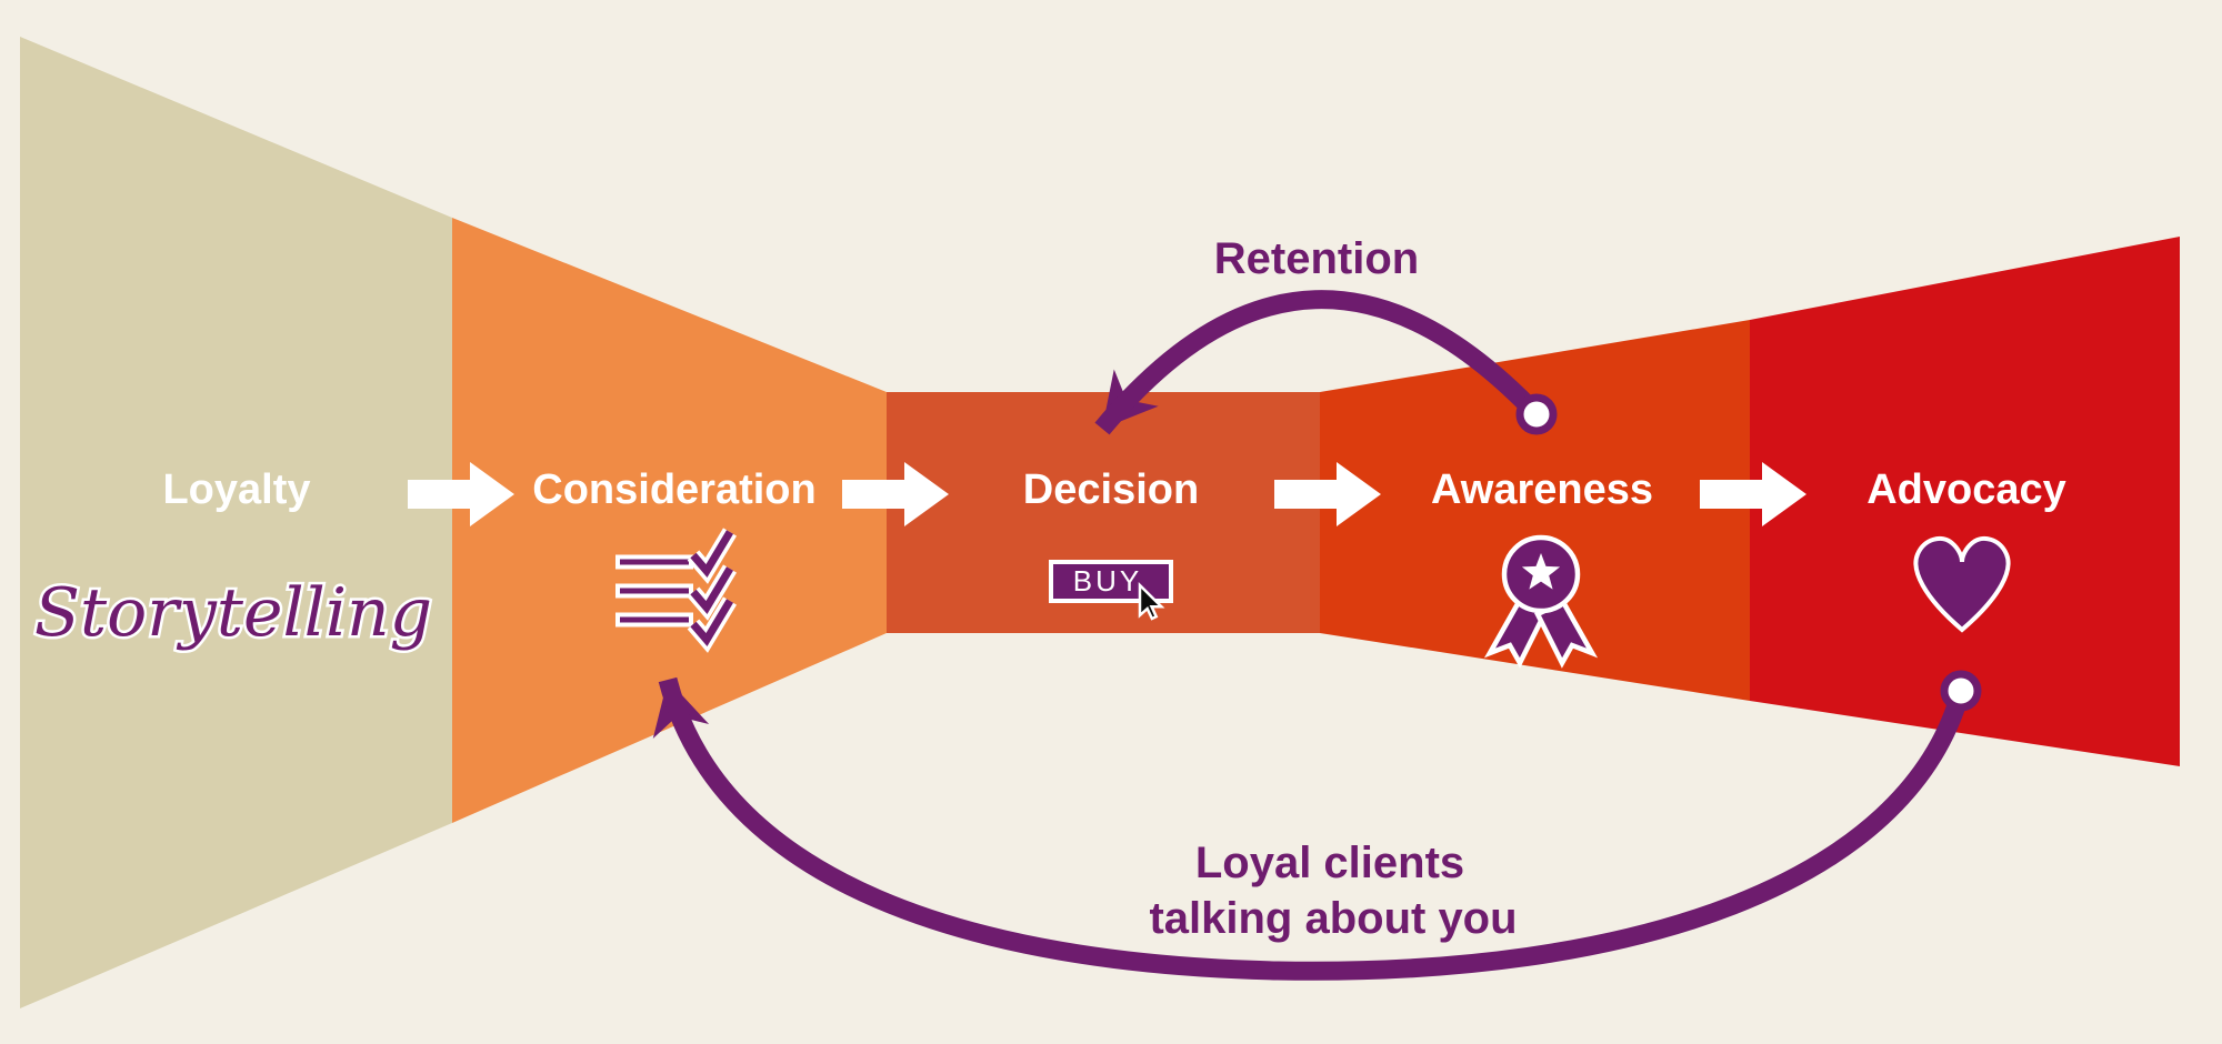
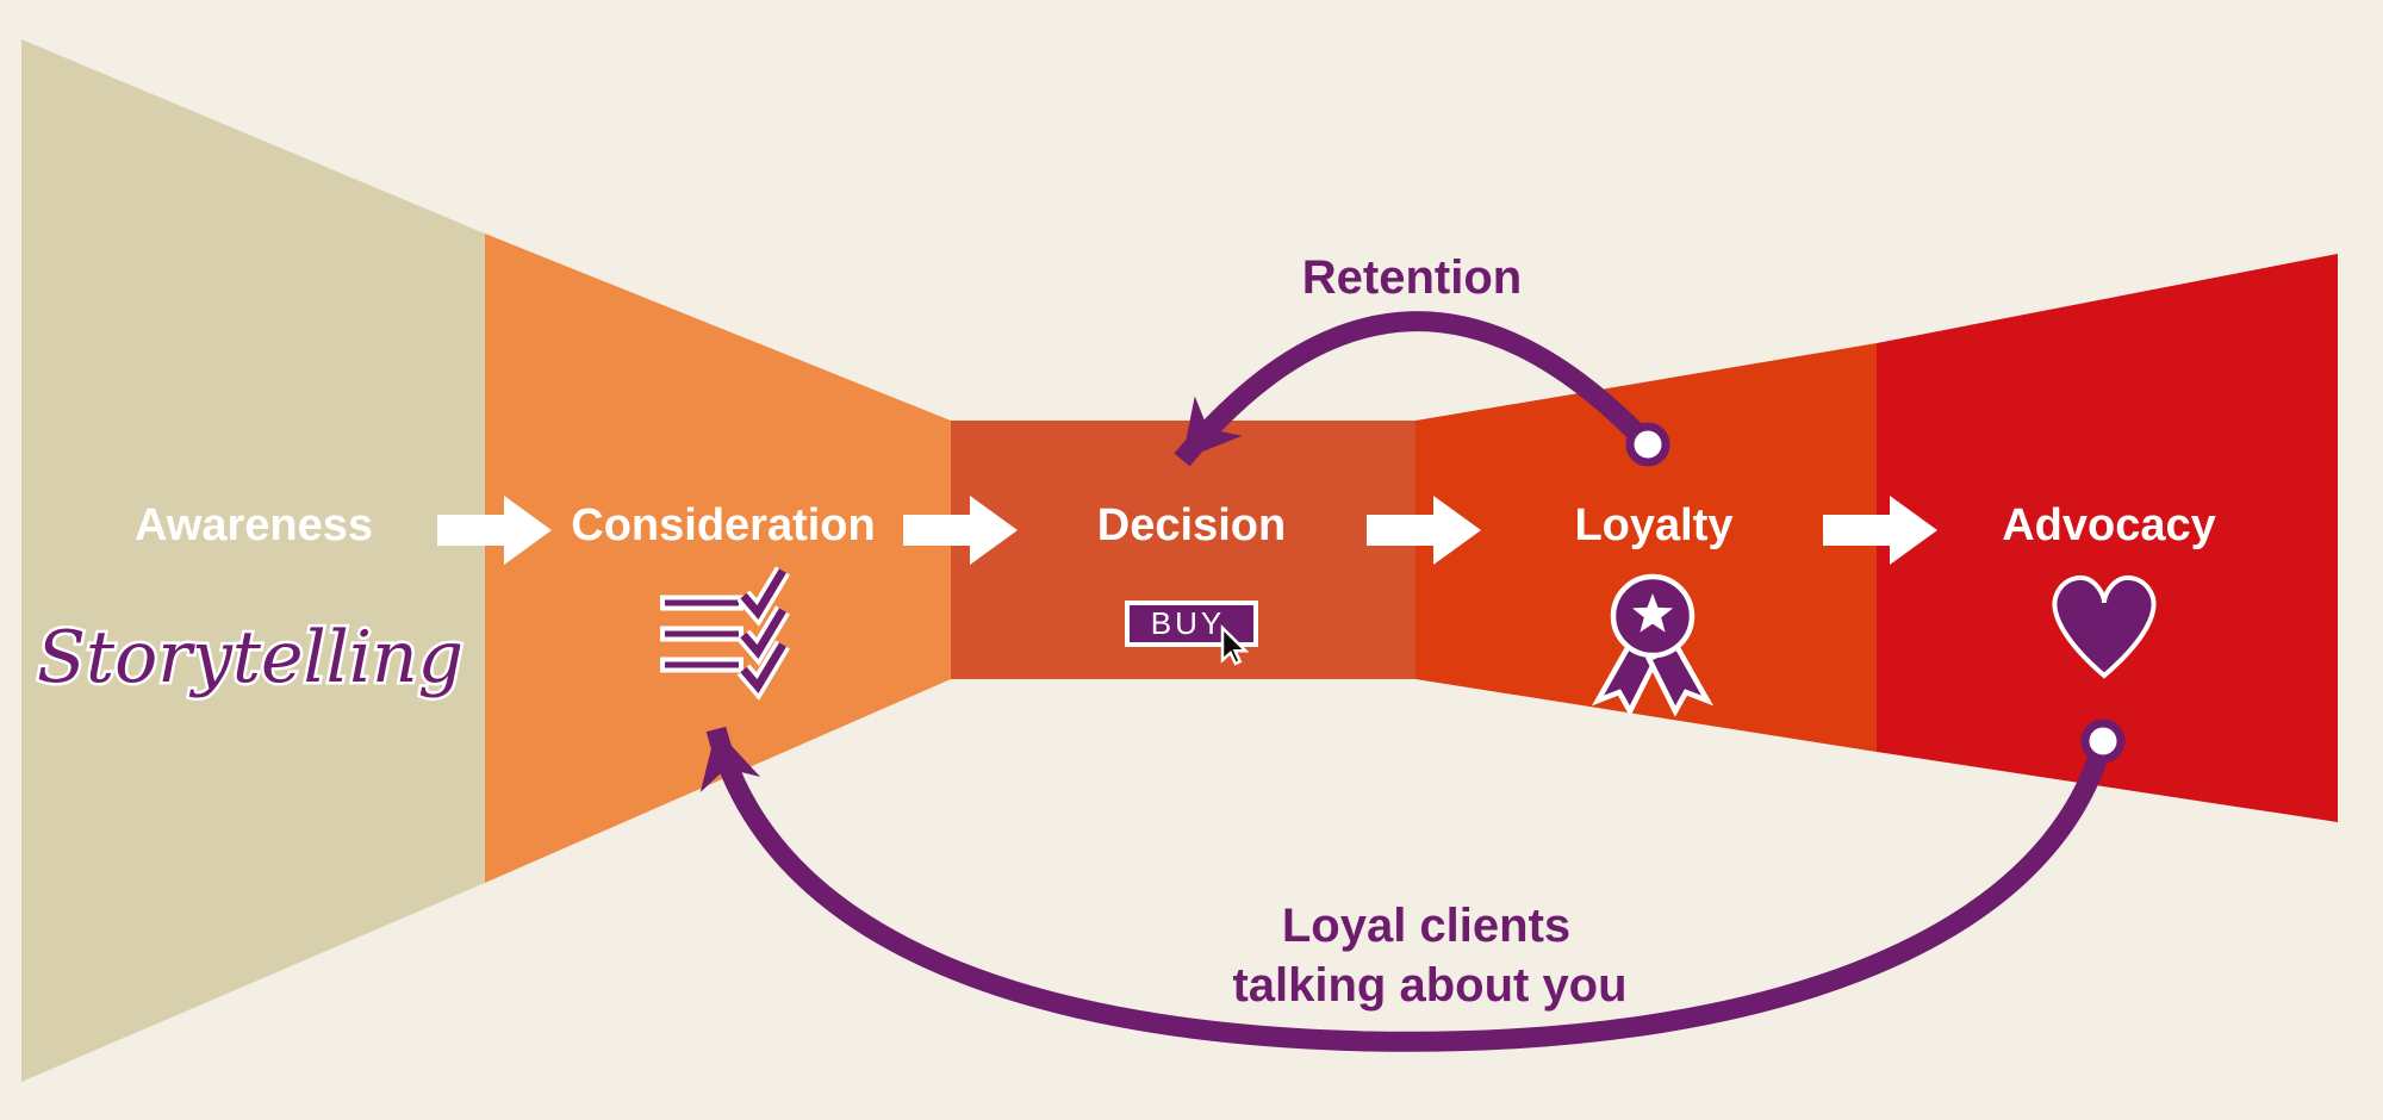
- Loyalty
+ Awareness
  Consideration
  Decision
- Awareness
+ Loyalty
  Advocacy
  Storytelling
  BUY
  Retention
  Loyal clients
  talking about you
